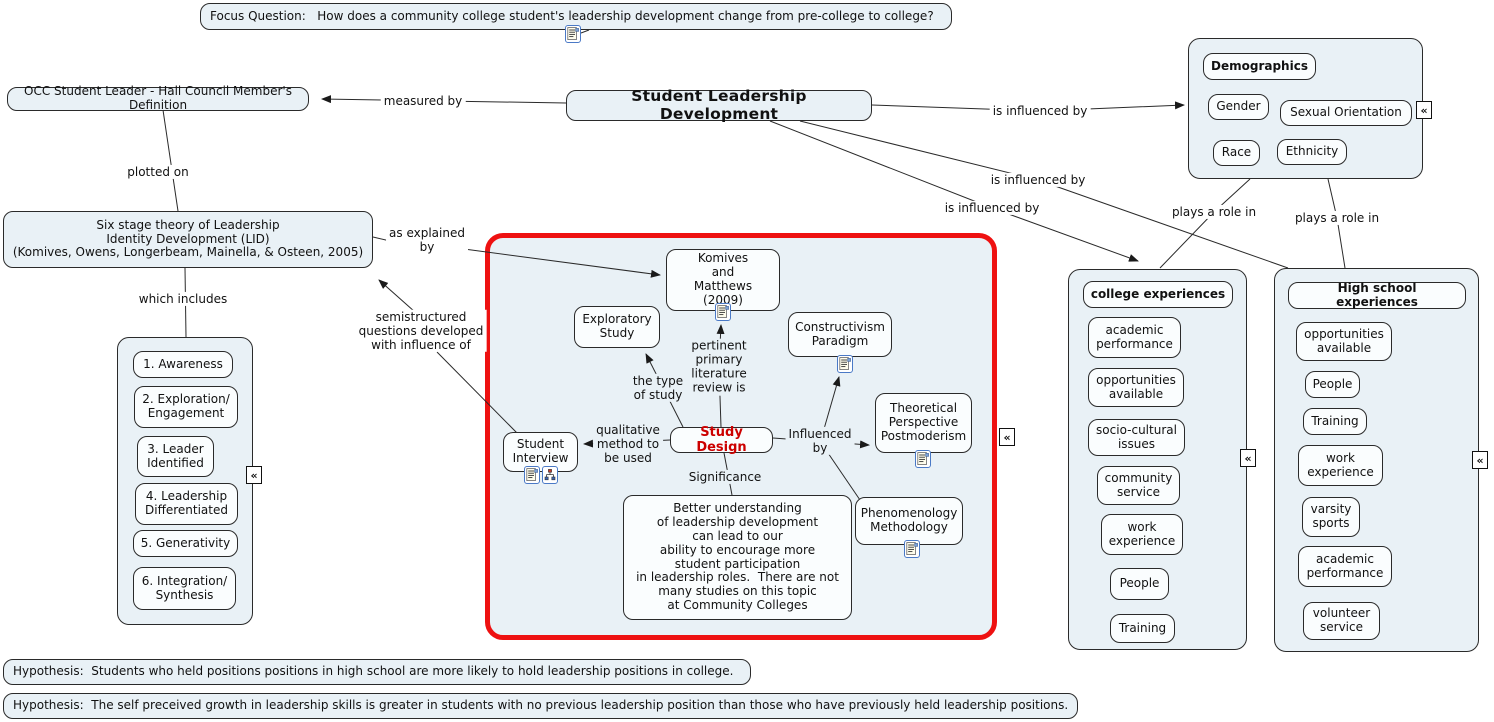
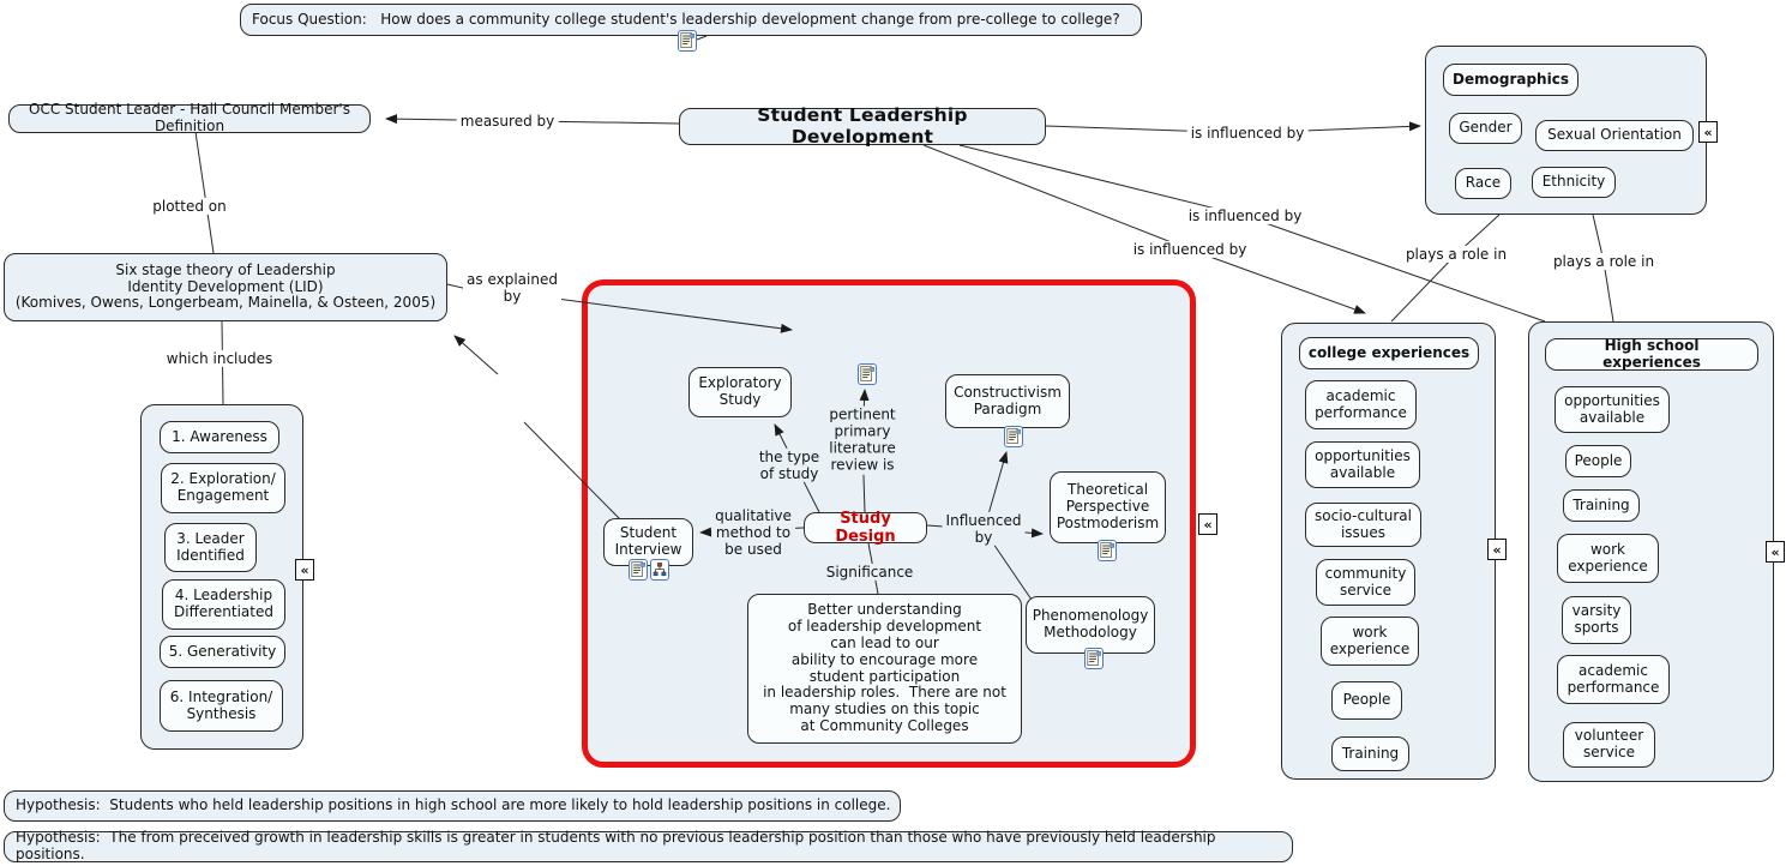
  Focus Question: How does a community college student's leadership development change from pre-college to college?
  Student Leadership Development
  OCC Student Leader - Hall Council Member's Definition
  Six stage theory of Leadership
  Identity Development (LID)
  (Komives, Owens, Longerbeam, Mainella, & Osteen, 2005)
  1. Awareness
  2. Exploration/
  Engagement
  3. Leader
  Identified
  4. Leadership
  Differentiated
  5. Generativity
  6. Integration/
  Synthesis
- Komives
- and
- Matthews (2009)
  Exploratory
  Study
  Constructivism
  Paradigm
  Theoretical
  Perspective
  Postmoderism
  Study Design
  Student
  Interview
  Phenomenology
  Methodology
  Better understanding
  of leadership development
  can lead to our
  ability to encourage more
  student participation
  in leadership roles. There are not
  many studies on this topic
  at Community Colleges
  Demographics
  Gender
  Sexual Orientation
  Race
  Ethnicity
  college experiences
  academic
  performance
  opportunities
  available
  socio-cultural
  issues
  community
  service
  work
  experience
  People
  Training
  High school experiences
  opportunities
  available
  People
  Training
  work
  experience
  varsity
  sports
  academic
  performance
  volunteer
  service
- Hypothesis: Students who held positions positions in high school are more likely to hold leadership positions in college.
+ Hypothesis: Students who held leadership positions in high school are more likely to hold leadership positions in college.
- Hypothesis: The self preceived growth in leadership skills is greater in students with no previous leadership position than those who have previously held leadership positions.
+ Hypothesis: The from preceived growth in leadership skills is greater in students with no previous leadership position than those who have previously held leadership positions.
  measured by
  plotted on
  which includes
  as explained
  by
- semistructured
- questions developed
- with influence of
  is influenced by
  is influenced by
  is influenced by
  plays a role in
  plays a role in
  the type
  of study
  pertinent
  primary
  literature
  review is
  qualitative
  method to
  be used
  Influenced
  by
  Significance
  «
  «
  «
  «
  «
